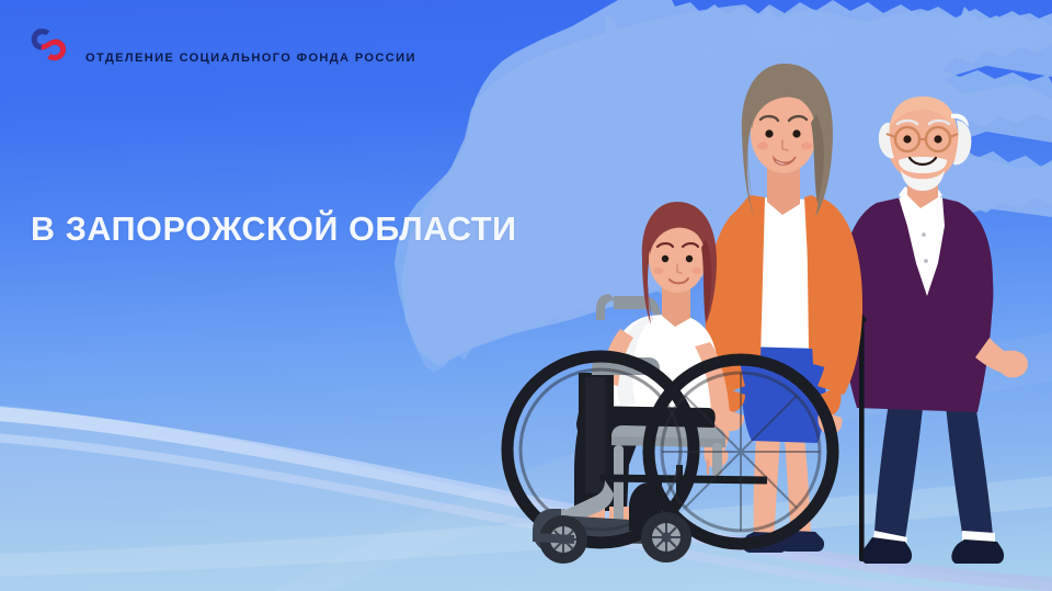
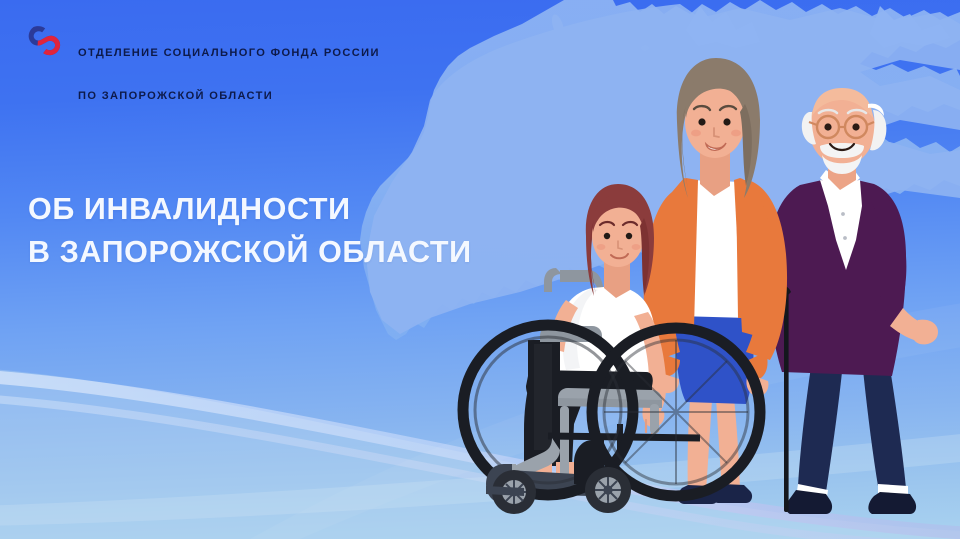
  ОТДЕЛЕНИЕ СОЦИАЛЬНОГО ФОНДА РОССИИ
+ ПО ЗАПОРОЖСКОЙ ОБЛАСТИ
+ ОБ ИНВАЛИДНОСТИ
  В ЗАПОРОЖСКОЙ ОБЛАСТИ
